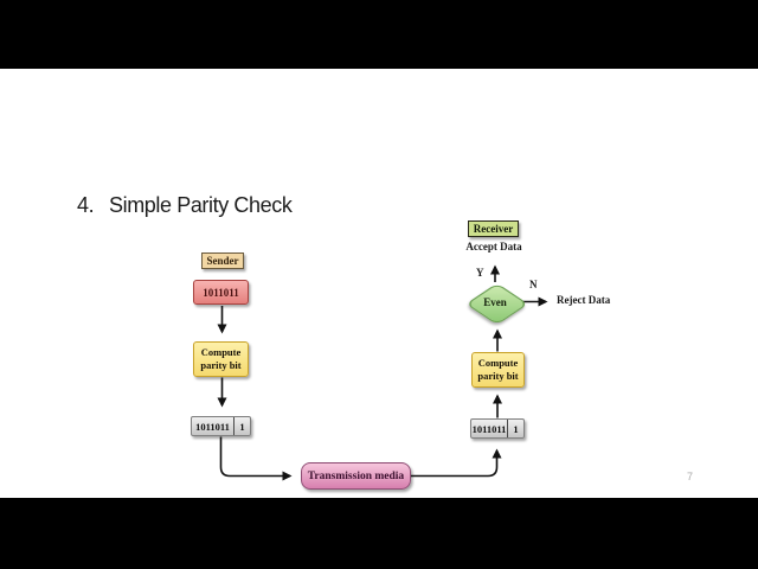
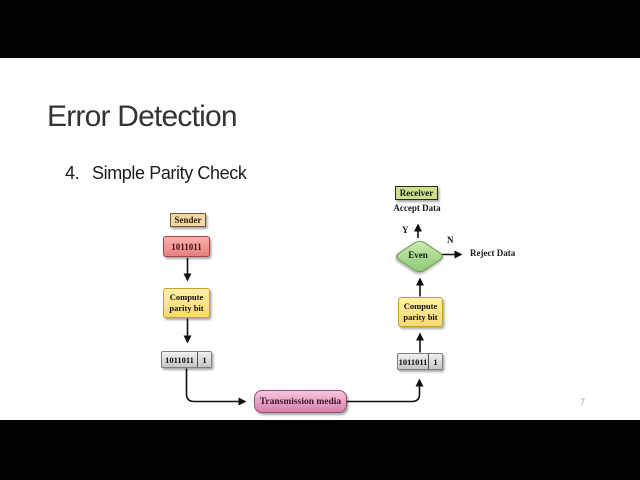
+ Error Detection
  4.
  Simple Parity Check
  Sender
  1011011
  Compute
  parity bit
  1011011
  1
  Transmission media
  1011011
  1
  Compute
  parity bit
  Even
  Y
  N
  Accept Data
  Reject Data
  Receiver
  7
